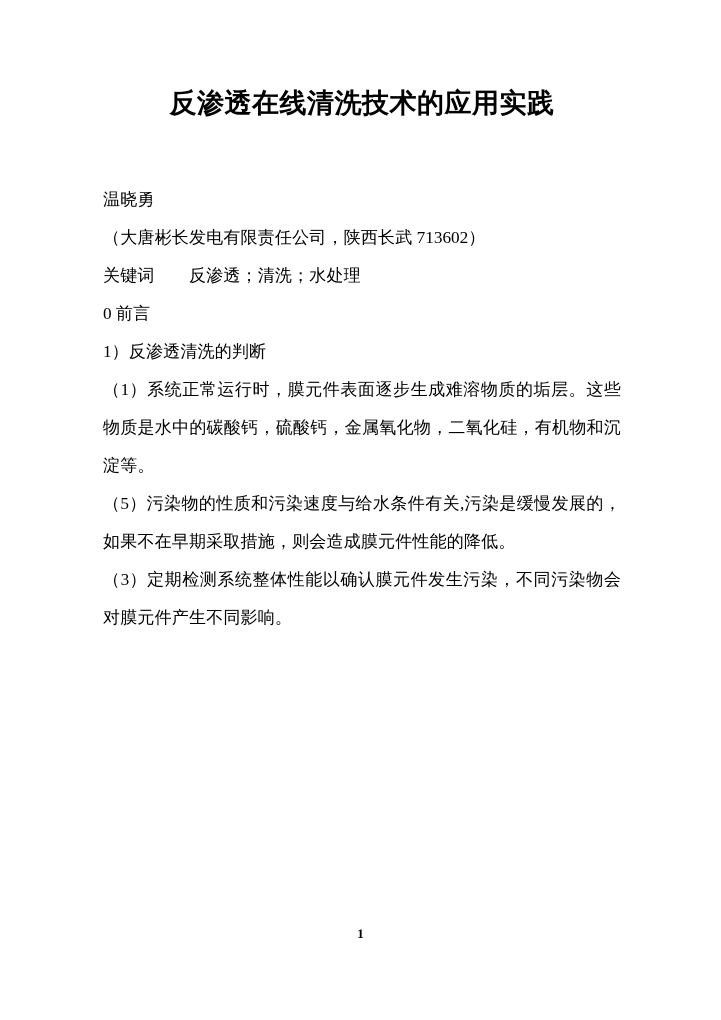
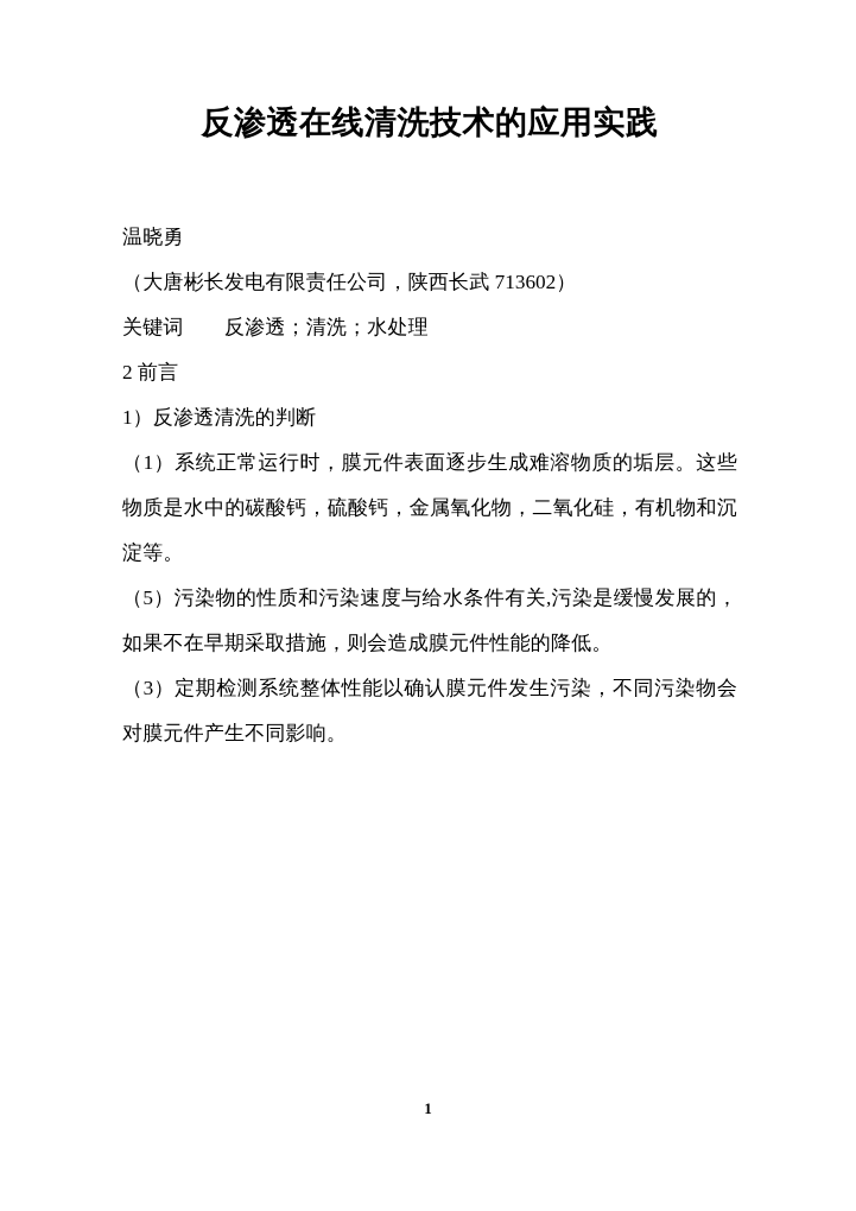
  反渗透在线清洗技术的应用实践
  温晓勇
  （大唐彬长发电有限责任公司，陕西长武 713602）
  关键词 反渗透；清洗；水处理
- 0 前言
+ 2 前言
  1）反渗透清洗的判断
  （1）系统正常运行时，膜元件表面逐步生成难溶物质的垢层。这些物质是水中的碳酸钙，硫酸钙，金属氧化物，二氧化硅，有机物和沉淀等。
  （5）污染物的性质和污染速度与给水条件有关,污染是缓慢发展的，如果不在早期采取措施，则会造成膜元件性能的降低。
  （3）定期检测系统整体性能以确认膜元件发生污染，不同污染物会对膜元件产生不同影响。
  1
